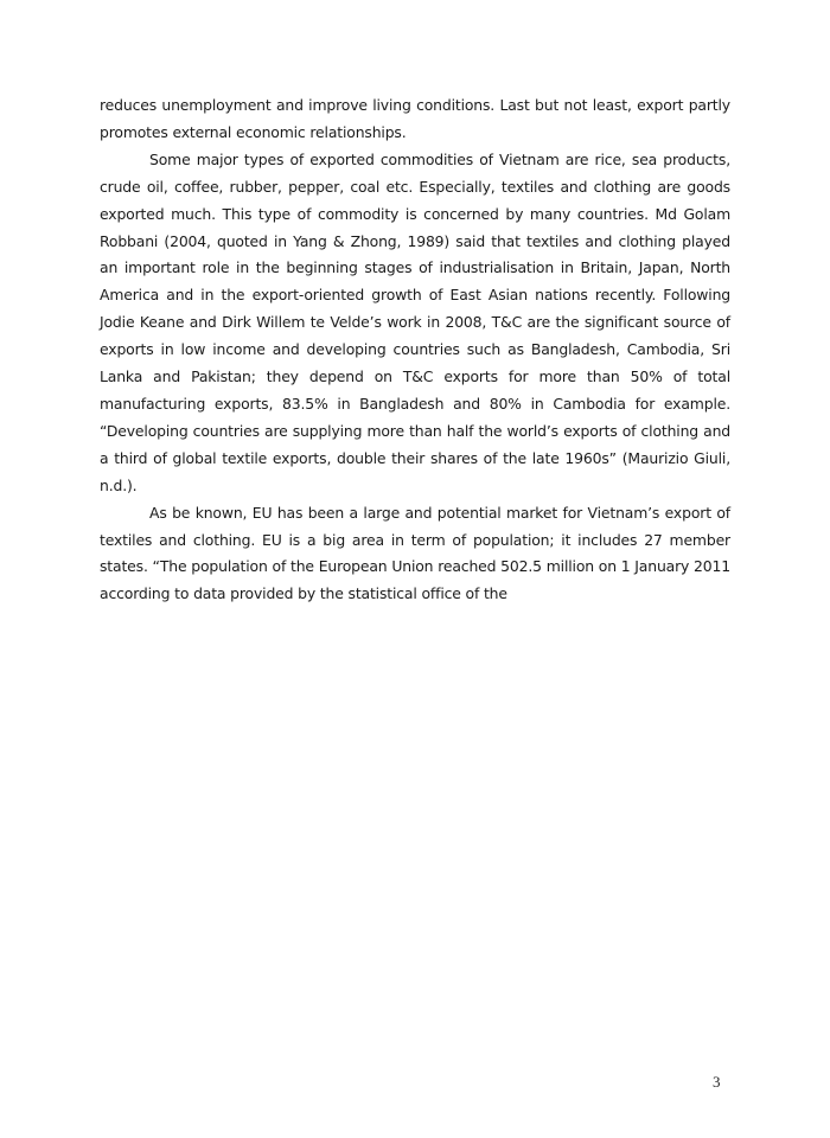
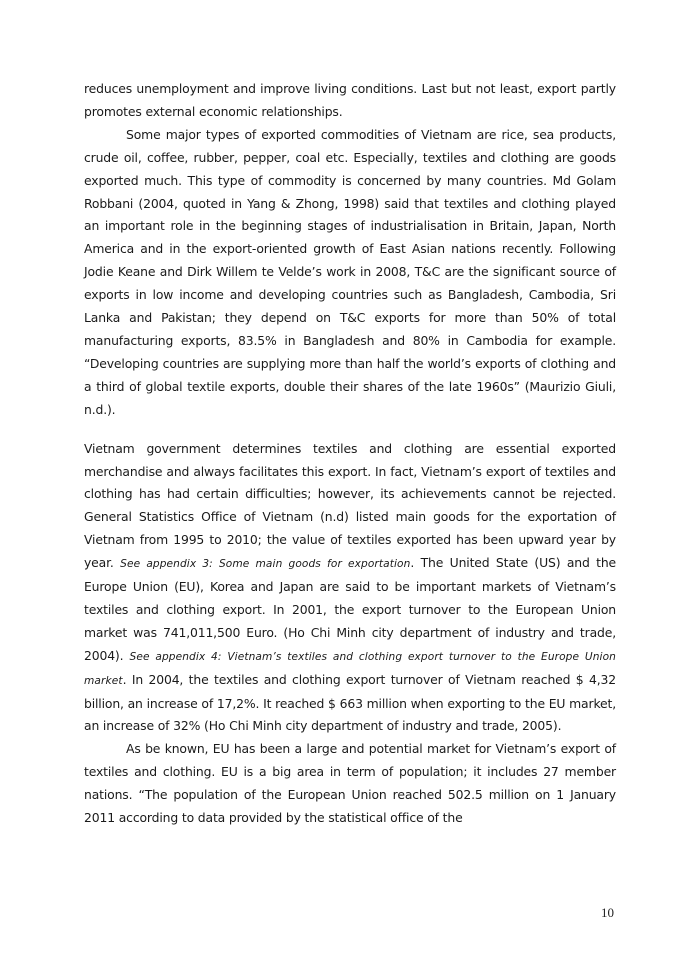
  reduces unemployment and improve living conditions. Last but not least, export partly promotes external economic relationships.
- Some major types of exported commodities of Vietnam are rice, sea products, crude oil, coffee, rubber, pepper, coal etc. Especially, textiles and clothing are goods exported much. This type of commodity is concerned by many countries. Md Golam Robbani (2004, quoted in Yang & Zhong, 1989) said that textiles and clothing played an important role in the beginning stages of industrialisation in Britain, Japan, North America and in the export-oriented growth of East Asian nations recently. Following Jodie Keane and Dirk Willem te Velde’s work in 2008, T&C are the significant source of exports in low income and developing countries such as Bangladesh, Cambodia, Sri Lanka and Pakistan; they depend on T&C exports for more than 50% of total manufacturing exports, 83.5% in Bangladesh and 80% in Cambodia for example. “Developing countries are supplying more than half the world’s exports of clothing and a third of global textile exports, double their shares of the late 1960s” (Maurizio Giuli, n.d.).
+ Some major types of exported commodities of Vietnam are rice, sea products, crude oil, coffee, rubber, pepper, coal etc. Especially, textiles and clothing are goods exported much. This type of commodity is concerned by many countries. Md Golam Robbani (2004, quoted in Yang & Zhong, 1998) said that textiles and clothing played an important role in the beginning stages of industrialisation in Britain, Japan, North America and in the export-oriented growth of East Asian nations recently. Following Jodie Keane and Dirk Willem te Velde’s work in 2008, T&C are the significant source of exports in low income and developing countries such as Bangladesh, Cambodia, Sri Lanka and Pakistan; they depend on T&C exports for more than 50% of total manufacturing exports, 83.5% in Bangladesh and 80% in Cambodia for example. “Developing countries are supplying more than half the world’s exports of clothing and a third of global textile exports, double their shares of the late 1960s” (Maurizio Giuli, n.d.).
+ Vietnam government determines textiles and clothing are essential exported merchandise and always facilitates this export. In fact, Vietnam’s export of textiles and clothing has had certain difficulties; however, its achievements cannot be rejected. General Statistics Office of Vietnam (n.d) listed main goods for the exportation of Vietnam from 1995 to 2010; the value of textiles exported has been upward year by year. See appendix 3: Some main goods for exportation. The United State (US) and the Europe Union (EU), Korea and Japan are said to be important markets of Vietnam’s textiles and clothing export. In 2001, the export turnover to the European Union market was 741,011,500 Euro. (Ho Chi Minh city department of industry and trade, 2004). See appendix 4: Vietnam’s textiles and clothing export turnover to the Europe Union market. In 2004, the textiles and clothing export turnover of Vietnam reached $ 4,32 billion, an increase of 17,2%. It reached $ 663 million when exporting to the EU market, an increase of 32% (Ho Chi Minh city department of industry and trade, 2005).
- As be known, EU has been a large and potential market for Vietnam’s export of textiles and clothing. EU is a big area in term of population; it includes 27 member states. “The population of the European Union reached 502.5 million on 1 January 2011 according to data provided by the statistical office of the
+ As be known, EU has been a large and potential market for Vietnam’s export of textiles and clothing. EU is a big area in term of population; it includes 27 member nations. “The population of the European Union reached 502.5 million on 1 January 2011 according to data provided by the statistical office of the
- 3
+ 10
